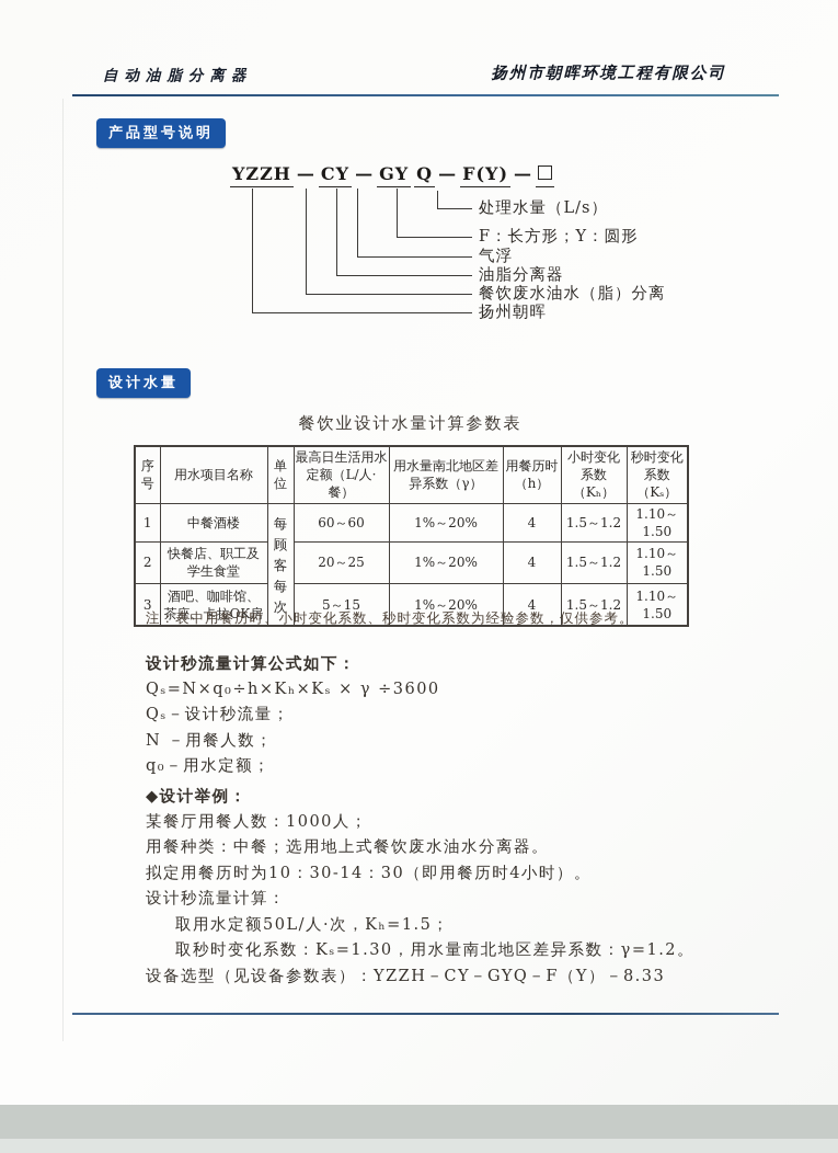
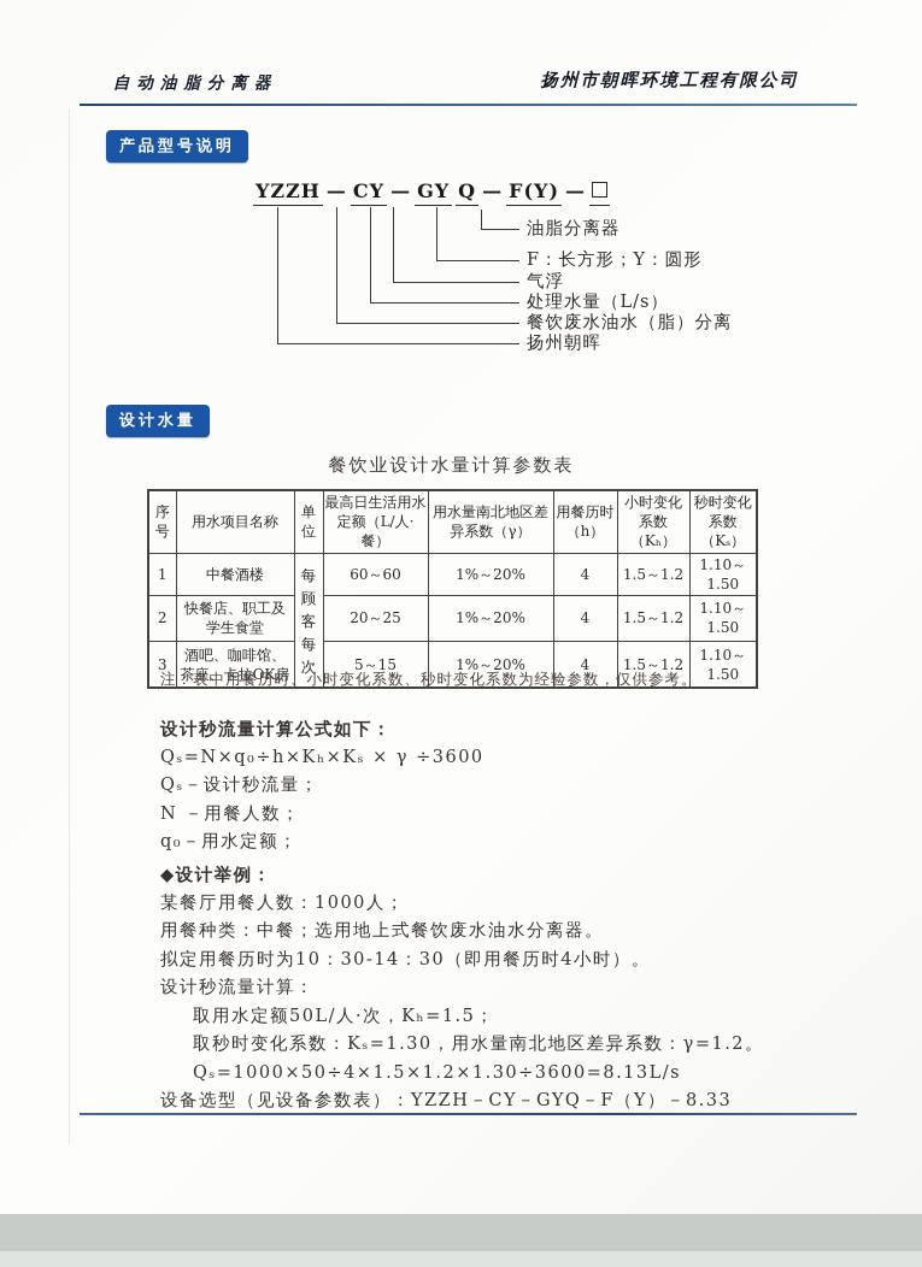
  自动油脂分离器
  扬州市朝晖环境工程有限公司
  产品型号说明
  YZZH — CY — GY Q — F(Y) —
- 处理水量（L/s）
+ 油脂分离器
  F：长方形；Y：圆形
  气浮
- 油脂分离器
+ 处理水量（L/s）
  餐饮废水油水（脂）分离
  扬州朝晖
  设计水量
  餐饮业设计水量计算参数表
  序号	用水项目名称	单位	最高日生活用水定额（L/人·餐）	用水量南北地区差异系数（γ）	用餐历时（h）	小时变化系数（Kₕ）	秒时变化系数（Kₛ）
  1	中餐酒楼	每顾客每次	60～60	1%～20%	4	1.5～1.2	1.10～1.50
  2	快餐店、职工及学生食堂	20～25	1%～20%	4	1.5～1.2	1.10～1.50
  3	酒吧、咖啡馆、茶座、卡拉OK房	5～15	1%～20%	4	1.5～1.2	1.10～1.50
  注：表中用餐历时、小时变化系数、秒时变化系数为经验参数，仅供参考。
  设计秒流量计算公式如下：
  Qₛ=N×q₀÷h×Kₕ×Kₛ × γ ÷3600
  Qₛ－设计秒流量；
  N －用餐人数；
  q₀－用水定额；
  ◆设计举例：
  某餐厅用餐人数：1000人；
  用餐种类：中餐；选用地上式餐饮废水油水分离器。
  拟定用餐历时为10：30-14：30（即用餐历时4小时）。
  设计秒流量计算：
  取用水定额50L/人·次，Kₕ=1.5；
  取秒时变化系数：Kₛ=1.30，用水量南北地区差异系数：γ=1.2。
+ Qₛ=1000×50÷4×1.5×1.2×1.30÷3600=8.13L/s
  设备选型（见设备参数表）：YZZH－CY－GYQ－F（Y）－8.33
